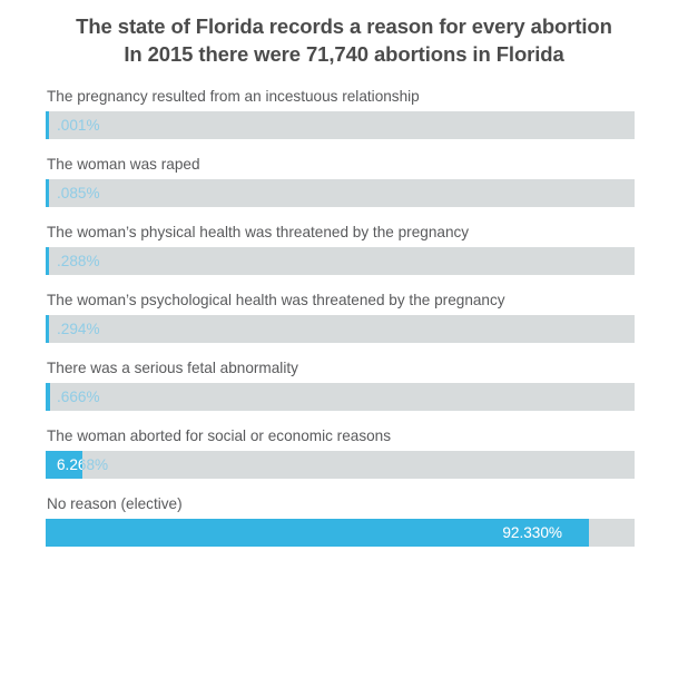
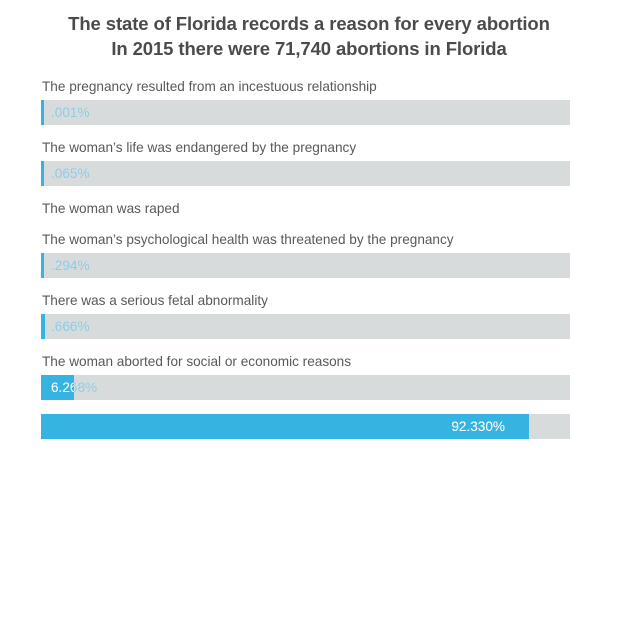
  The state of Florida records a reason for every abortion
  In 2015 there were 71,740 abortions in Florida
  The pregnancy resulted from an incestuous relationship
  .001%
+ The woman’s life was endangered by the pregnancy
+ .065%
  The woman was raped
- .085%
- The woman’s physical health was threatened by the pregnancy
- .288%
  The woman’s psychological health was threatened by the pregnancy
  .294%
  There was a serious fetal abnormality
  .666%
  The woman aborted for social or economic reasons
  6.268%
- No reason (elective)
  92.330%
